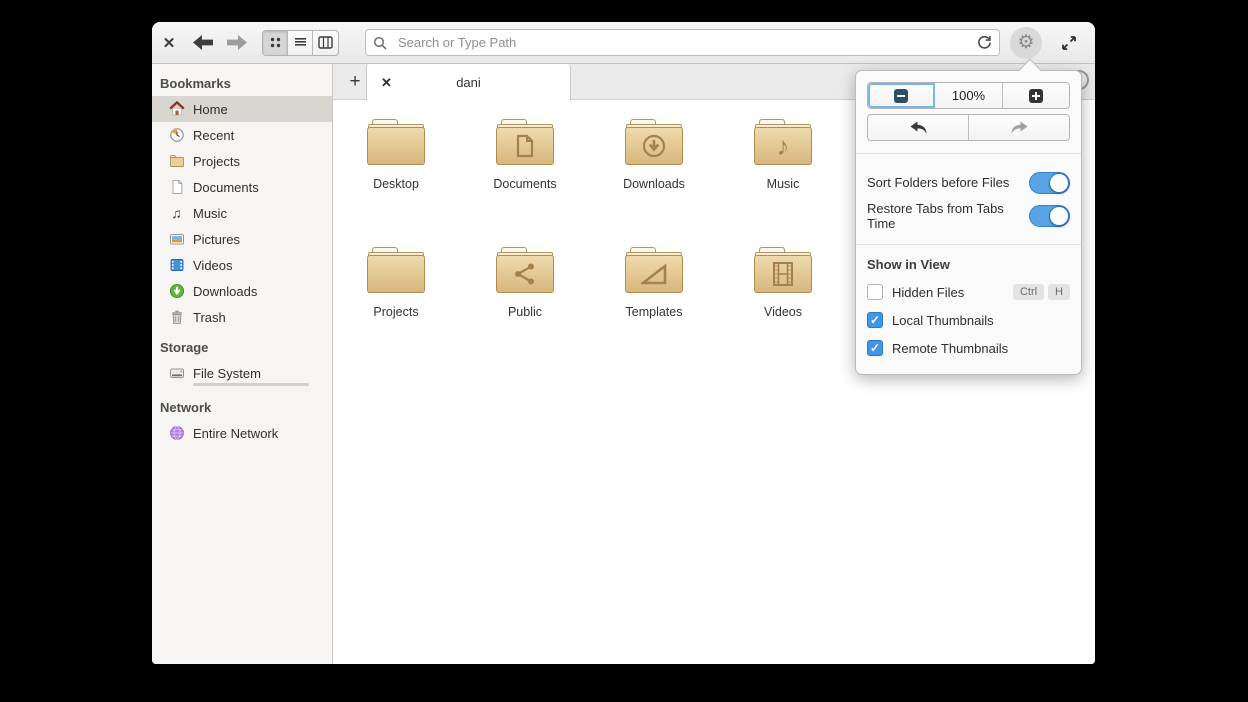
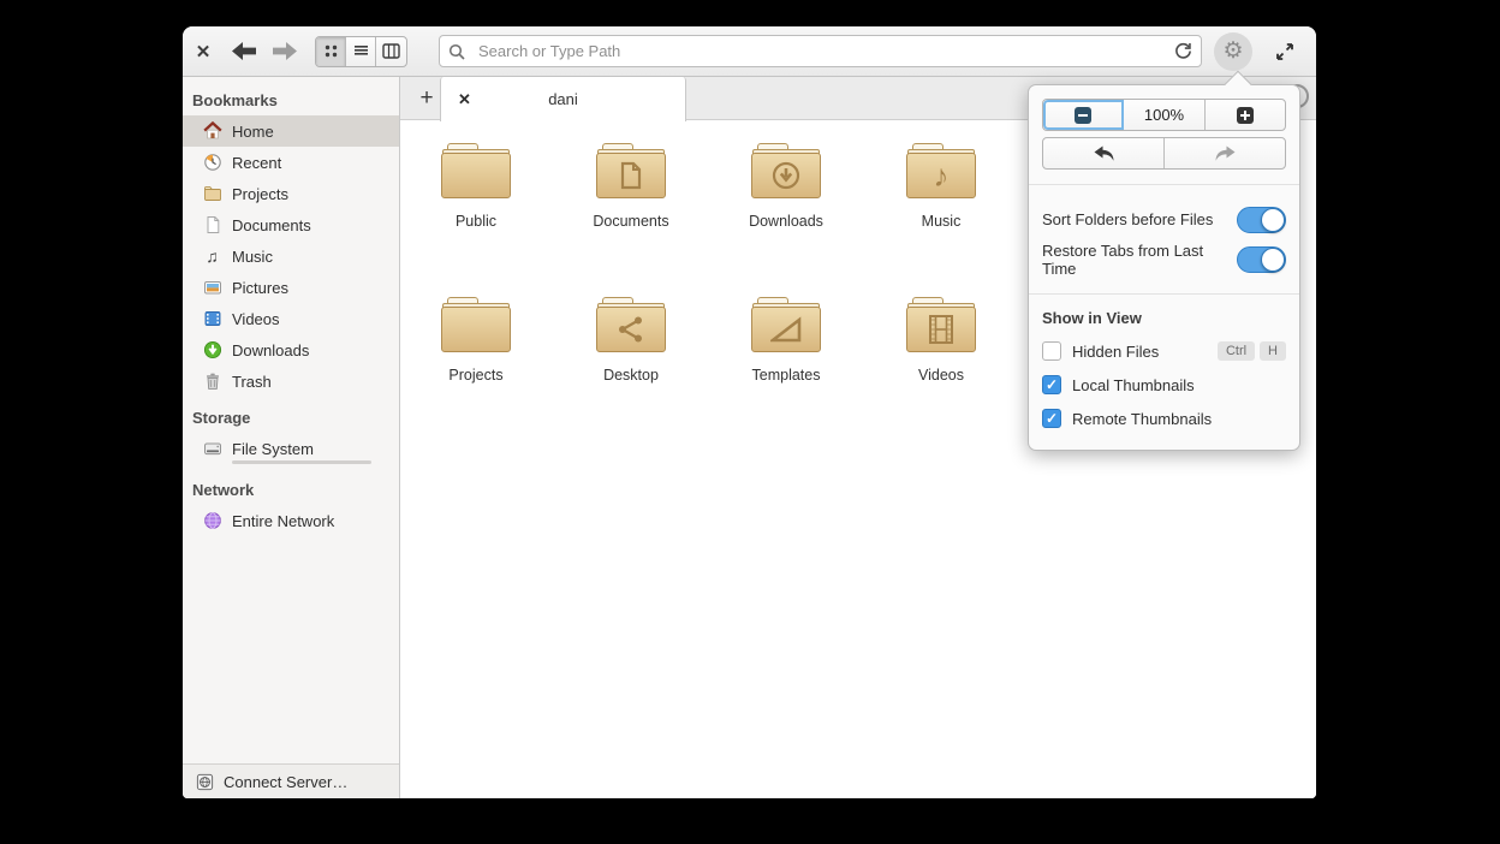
  ✕
  Search or Type Path
  ⚙
  Bookmarks
  Home
  Recent
  Projects
  Documents
  ♫
  Music
  Pictures
  Videos
  Downloads
  Trash
  Storage
  File System
  Network
  Entire Network
+ Connect Server…
  +
  ✕
  dani
- Desktop
+ Public
  Documents
  Downloads
  ♪
  Music
  Projects
- Public
+ Desktop
  Templates
  Videos
  100%
  Sort Folders before Files
- Restore Tabs from Tabs Time
+ Restore Tabs from Last Time
  Show in View
  Hidden Files
  Ctrl
  H
  ✓
  Local Thumbnails
  ✓
  Remote Thumbnails
